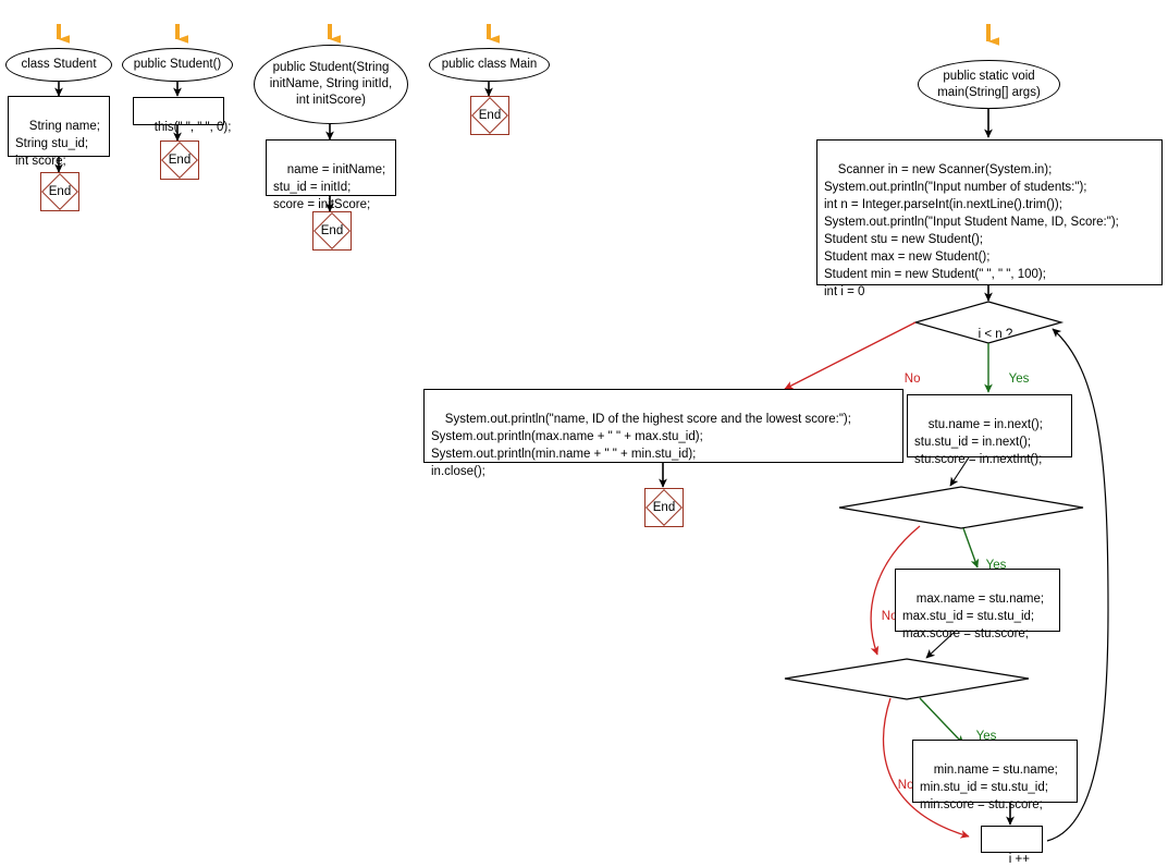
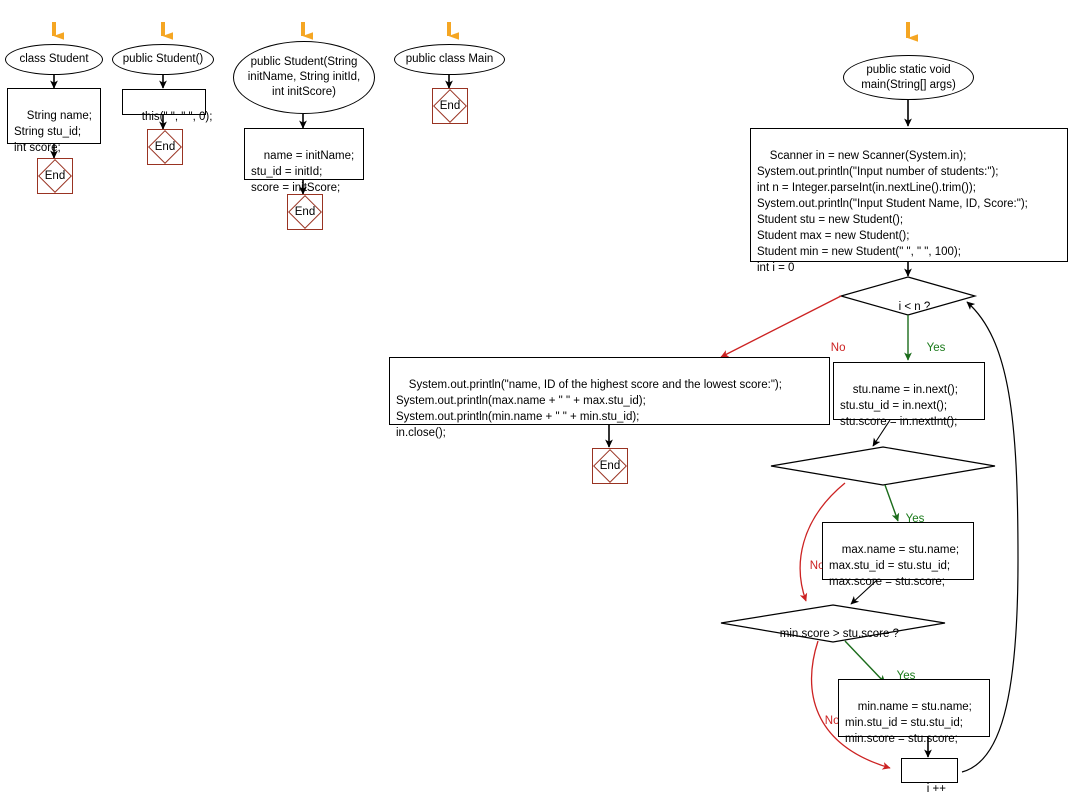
  class Student
  String name;
  String stu_id;
  int score;
  End
  public Student()
  this(" ", " ", 0);
  End
  public Student(String
  initName, String initId,
  int initScore)
  name = initName;
  stu_id = initId;
  score = initScore;
  End
  public class Main
  End
  public static void
  main(String[] args)
  Scanner in = new Scanner(System.in);
  System.out.println("Input number of students:");
  int n = Integer.parseInt(in.nextLine().trim());
  System.out.println("Input Student Name, ID, Score:");
  Student stu = new Student();
  Student max = new Student();
  Student min = new Student(" ", " ", 100);
  int i = 0
  i < n ?
  No
  Yes
  System.out.println("name, ID of the highest score and the lowest score:");
  System.out.println(max.name + " " + max.stu_id);
  System.out.println(min.name + " " + min.stu_id);
  in.close();
  End
  stu.name = in.next();
  stu.stu_id = in.next();
  stu.score = in.nextInt();
  Yes
  max.name = stu.name;
  max.stu_id = stu.stu_id;
  max.score = stu.score;
+ min.score > stu.score ?
  Yes
  No
  min.name = stu.name;
  min.stu_id = stu.stu_id;
  min.score = stu.score;
  i ++
